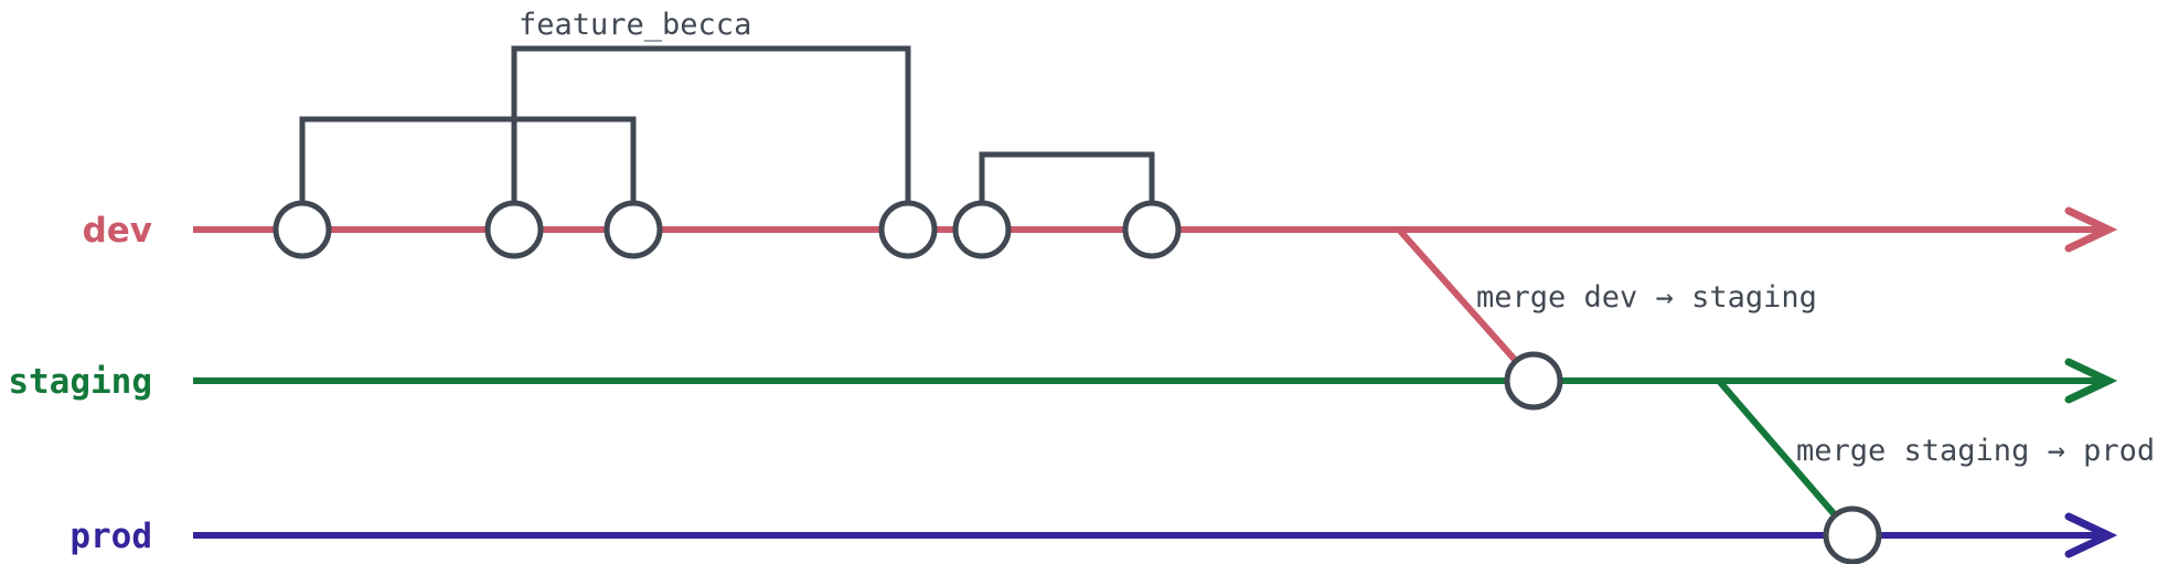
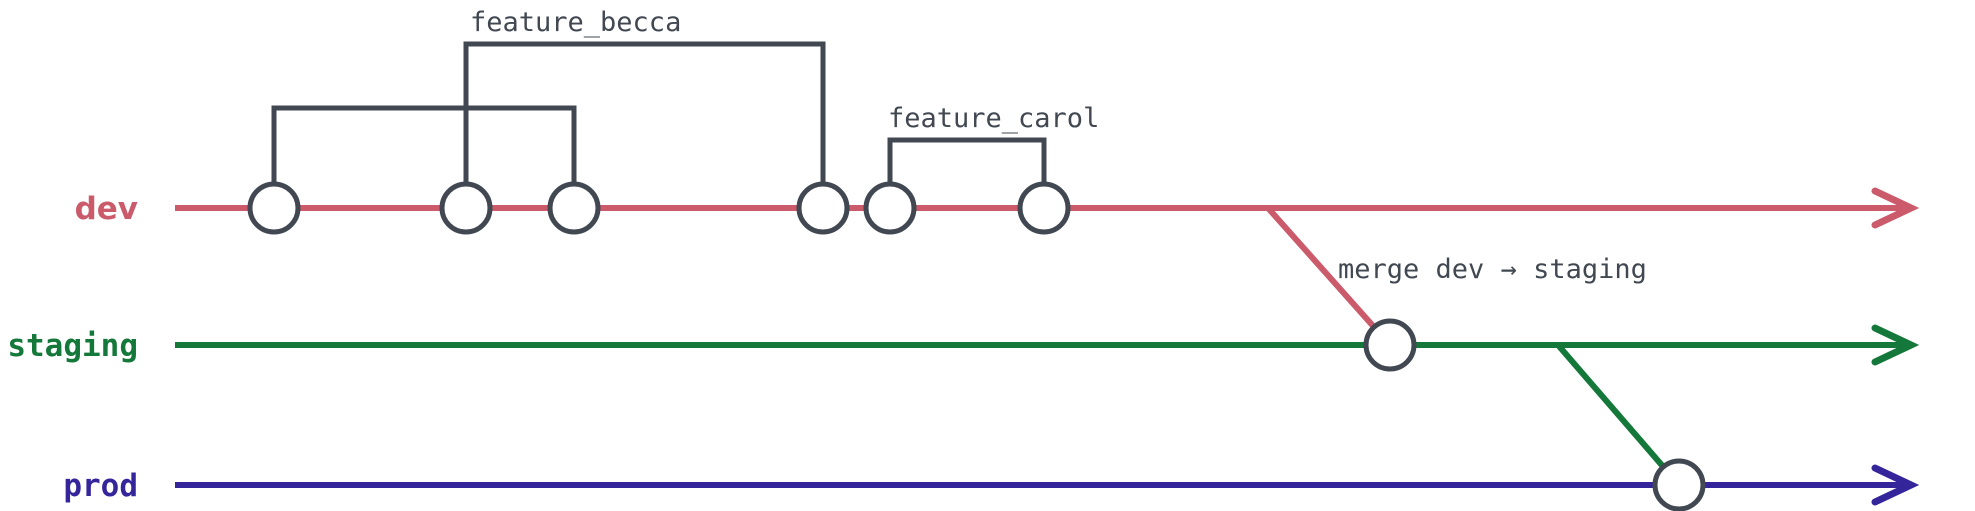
  dev
  staging
  prod
  feature_becca
+ feature_carol
  merge dev → staging
- merge staging → prod
